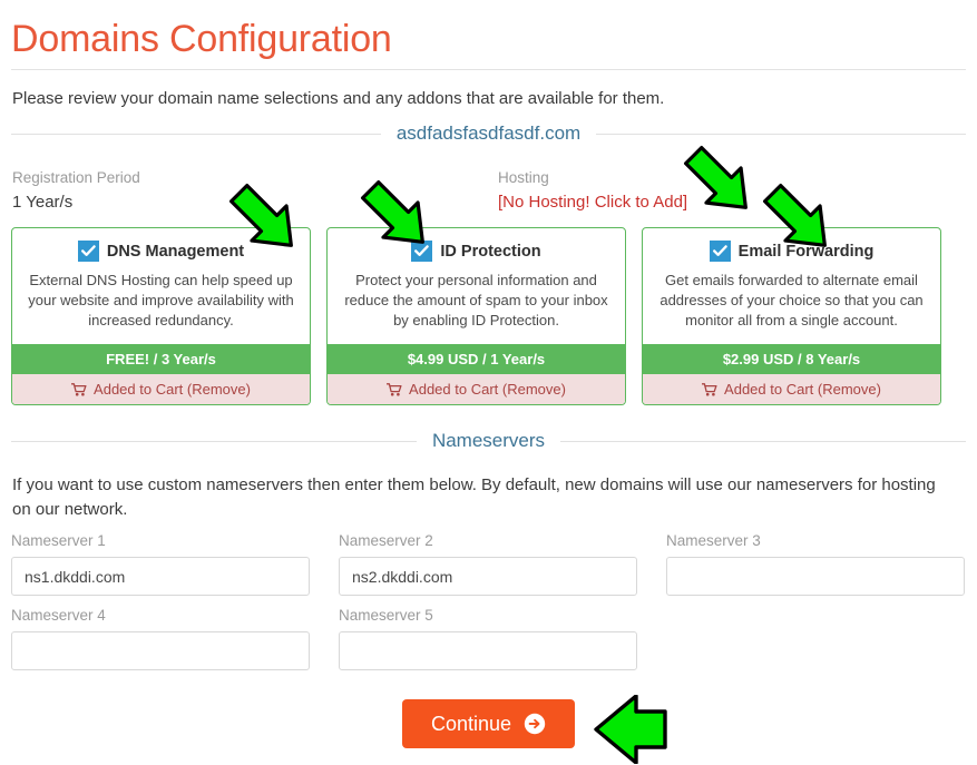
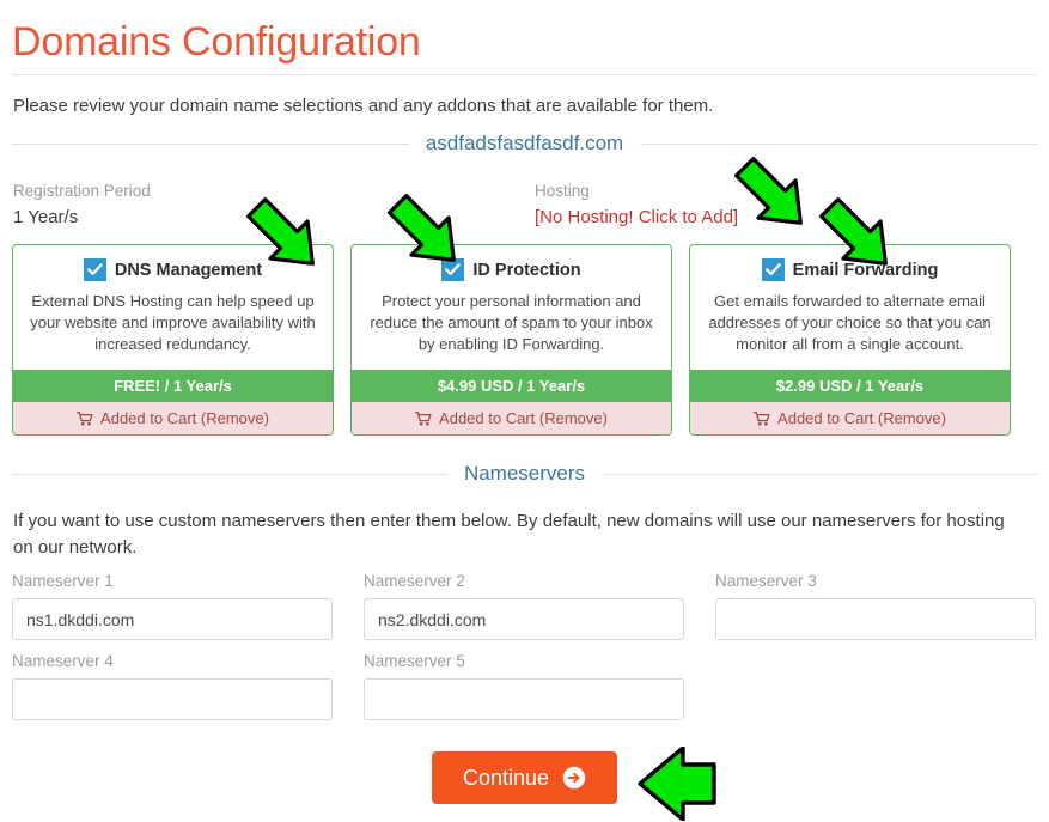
  Domains Configuration
  Please review your domain name selections and any addons that are available for them.
  asdfadsfasdfasdf.com
  Registration Period
  1 Year/s
  Hosting
  [No Hosting! Click to Add]
  DNS Management
  External DNS Hosting can help speed up your website and improve availability with increased redundancy.
- FREE! / 3 Year/s
+ FREE! / 1 Year/s
  Added to Cart (Remove)
  ID Protection
- Protect your personal information and reduce the amount of spam to your inbox by enabling ID Protection.
+ Protect your personal information and reduce the amount of spam to your inbox by enabling ID Forwarding.
  $4.99 USD / 1 Year/s
  Added to Cart (Remove)
  Email Forwarding
  Get emails forwarded to alternate email addresses of your choice so that you can monitor all from a single account.
- $2.99 USD / 8 Year/s
+ $2.99 USD / 1 Year/s
  Added to Cart (Remove)
  Nameservers
  If you want to use custom nameservers then enter them below. By default, new domains will use our nameservers for hosting on our network.
  Nameserver 1
  ns1.dkddi.com
  Nameserver 2
  ns2.dkddi.com
  Nameserver 3
  Nameserver 4
  Nameserver 5
  Continue
